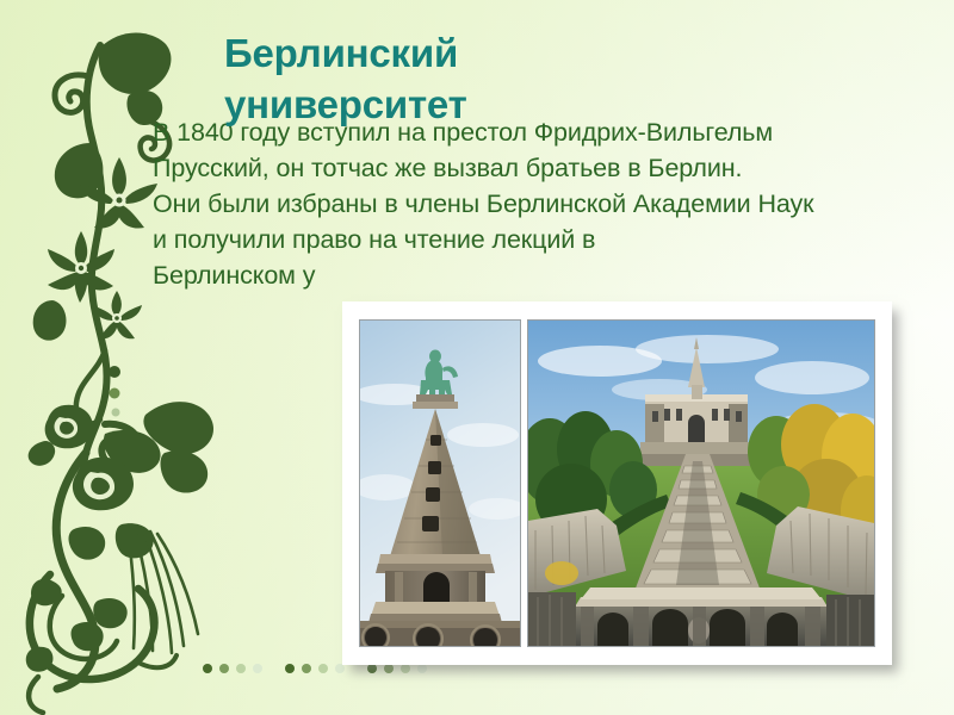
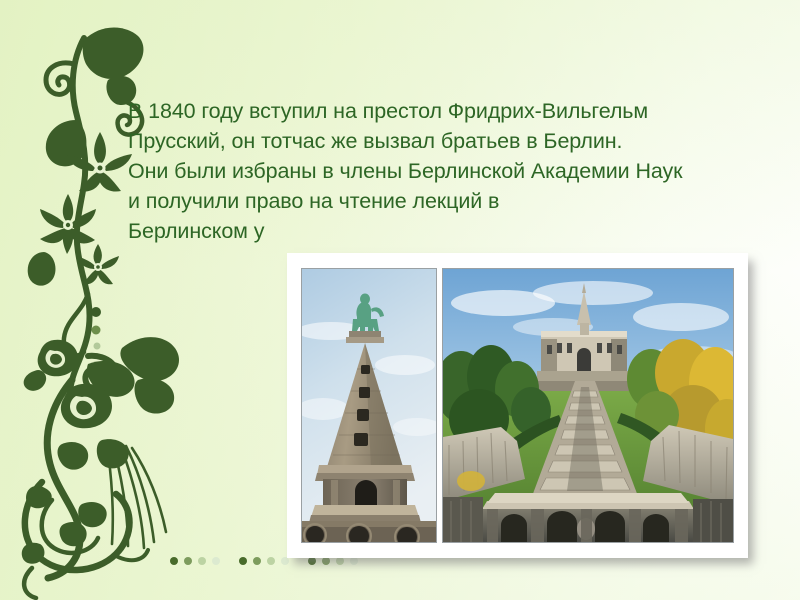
- Берлинский университет
  В 1840 году вступил на престол Фридрих-Вильгельм Прусский, он тотчас же вызвал братьев в Берлин.
  Они были избраны в члены Берлинской Академии Наук и получили право на чтение лекций в
  Берлинском у
